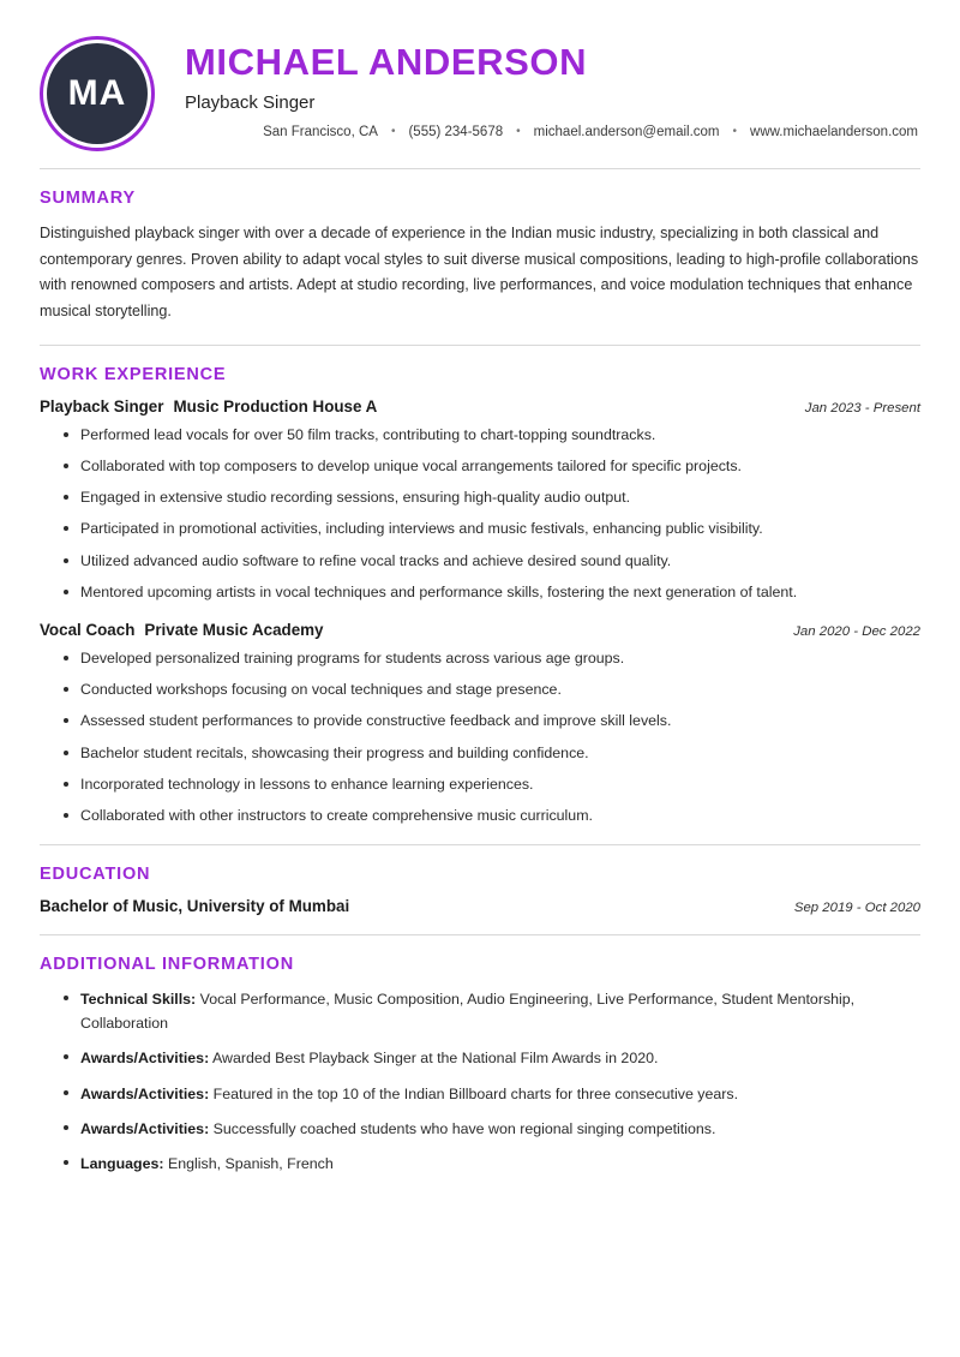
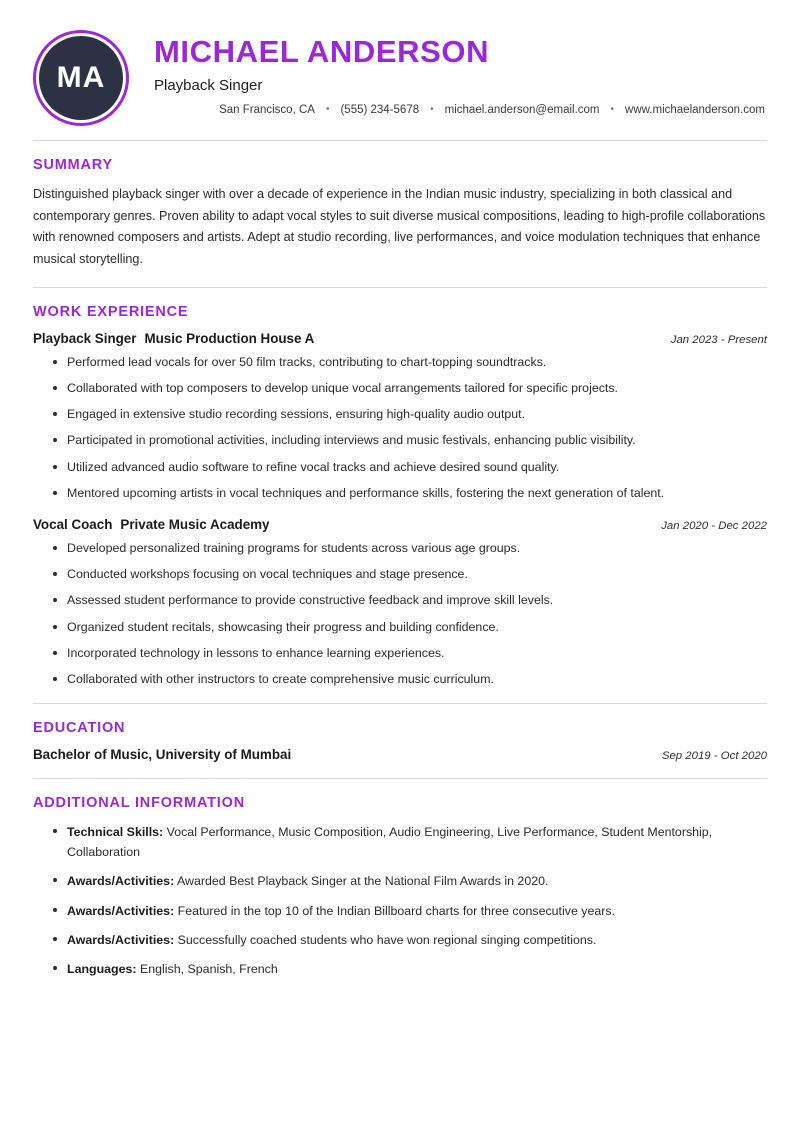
  MA
  MICHAEL ANDERSON
  Playback Singer
  San Francisco, CA
  •
  (555) 234-5678
  •
  michael.anderson@email.com
  •
  www.michaelanderson.com
  SUMMARY
  Distinguished playback singer with over a decade of experience in the Indian music industry, specializing in both classical and contemporary genres. Proven ability to adapt vocal styles to suit diverse musical compositions, leading to high-profile collaborations with renowned composers and artists. Adept at studio recording, live performances, and voice modulation techniques that enhance musical storytelling.
  WORK EXPERIENCE
  Playback Singer Music Production House A
  Jan 2023 - Present
  Performed lead vocals for over 50 film tracks, contributing to chart-topping soundtracks.
  Collaborated with top composers to develop unique vocal arrangements tailored for specific projects.
  Engaged in extensive studio recording sessions, ensuring high-quality audio output.
  Participated in promotional activities, including interviews and music festivals, enhancing public visibility.
  Utilized advanced audio software to refine vocal tracks and achieve desired sound quality.
  Mentored upcoming artists in vocal techniques and performance skills, fostering the next generation of talent.
  Vocal Coach Private Music Academy
  Jan 2020 - Dec 2022
  Developed personalized training programs for students across various age groups.
  Conducted workshops focusing on vocal techniques and stage presence.
- Assessed student performances to provide constructive feedback and improve skill levels.
+ Assessed student performance to provide constructive feedback and improve skill levels.
- Bachelor student recitals, showcasing their progress and building confidence.
+ Organized student recitals, showcasing their progress and building confidence.
  Incorporated technology in lessons to enhance learning experiences.
  Collaborated with other instructors to create comprehensive music curriculum.
  EDUCATION
  Bachelor of Music, University of Mumbai
  Sep 2019 - Oct 2020
  ADDITIONAL INFORMATION
  Technical Skills: Vocal Performance, Music Composition, Audio Engineering, Live Performance, Student Mentorship, Collaboration
  Awards/Activities: Awarded Best Playback Singer at the National Film Awards in 2020.
  Awards/Activities: Featured in the top 10 of the Indian Billboard charts for three consecutive years.
  Awards/Activities: Successfully coached students who have won regional singing competitions.
  Languages: English, Spanish, French
